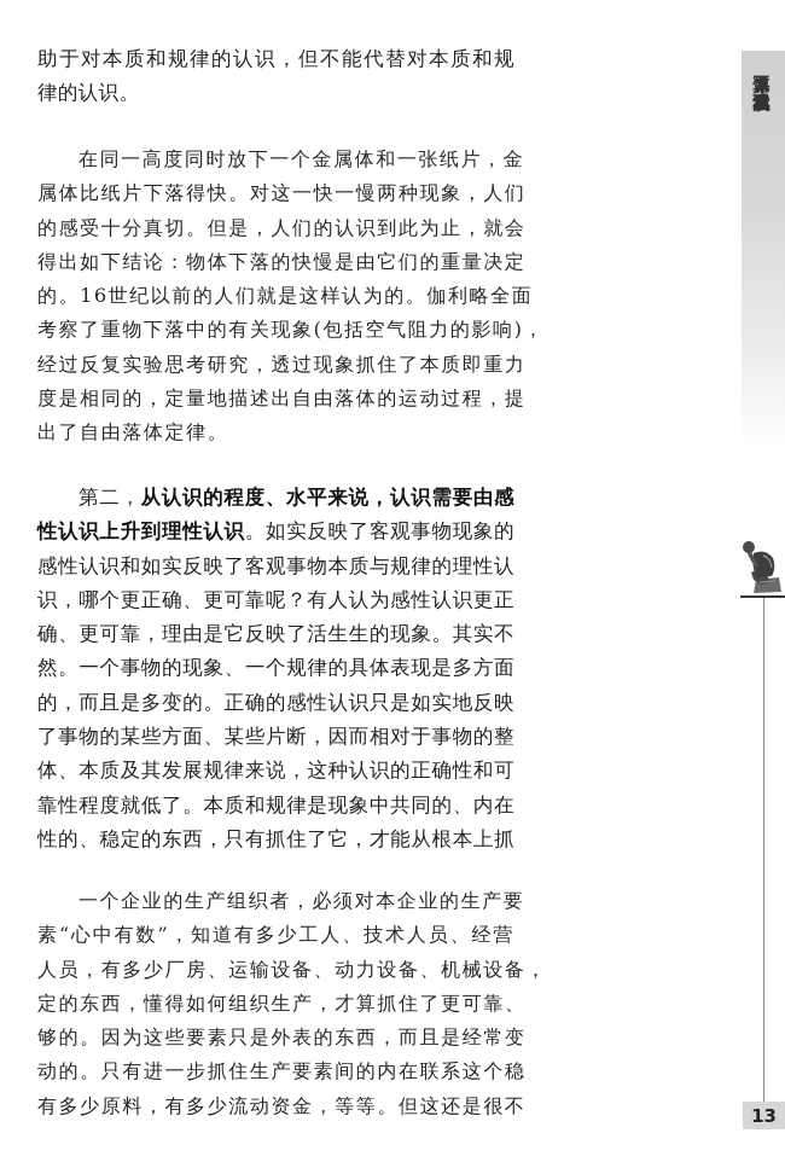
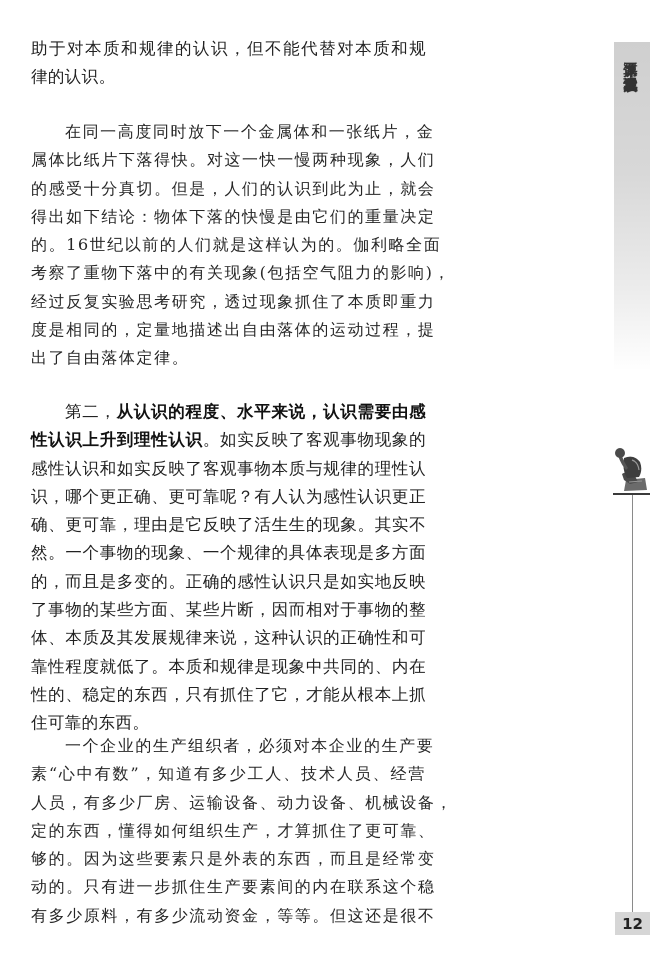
  助于对本质和规律的认识，但不能代替对本质和规
  律的认识。
  在同一高度同时放下一个金属体和一张纸片，金
  属体比纸片下落得快。对这一快一慢两种现象，人们
  的感受十分真切。但是，人们的认识到此为止，就会
  得出如下结论：物体下落的快慢是由它们的重量决定
  的。16世纪以前的人们就是这样认为的。伽利略全面
  考察了重物下落中的有关现象(包括空气阻力的影响)，
  经过反复实验思考研究，透过现象抓住了本质即重力
  度是相同的，定量地描述出自由落体的运动过程，提
  出了自由落体定律。
  第二，从认识的程度、水平来说，认识需要由感
  性认识上升到理性认识。如实反映了客观事物现象的
  感性认识和如实反映了客观事物本质与规律的理性认
  识，哪个更正确、更可靠呢？有人认为感性认识更正
  确、更可靠，理由是它反映了活生生的现象。其实不
  然。一个事物的现象、一个规律的具体表现是多方面
  的，而且是多变的。正确的感性认识只是如实地反映
  了事物的某些方面、某些片断，因而相对于事物的整
  体、本质及其发展规律来说，这种认识的正确性和可
  靠性程度就低了。本质和规律是现象中共同的、内在
  性的、稳定的东西，只有抓住了它，才能从根本上抓
+ 住可靠的东西。
  一个企业的生产组织者，必须对本企业的生产要
  素“心中有数”，知道有多少工人、技术人员、经营
  人员，有多少厂房、运输设备、动力设备、机械设备，
  定的东西，懂得如何组织生产，才算抓住了更可靠、
  够的。因为这些要素只是外表的东西，而且是经常变
  动的。只有进一步抓住生产要素间的内在联系这个稳
  有多少原料，有多少流动资金，等等。但这还是很不
- 13
+ 12
